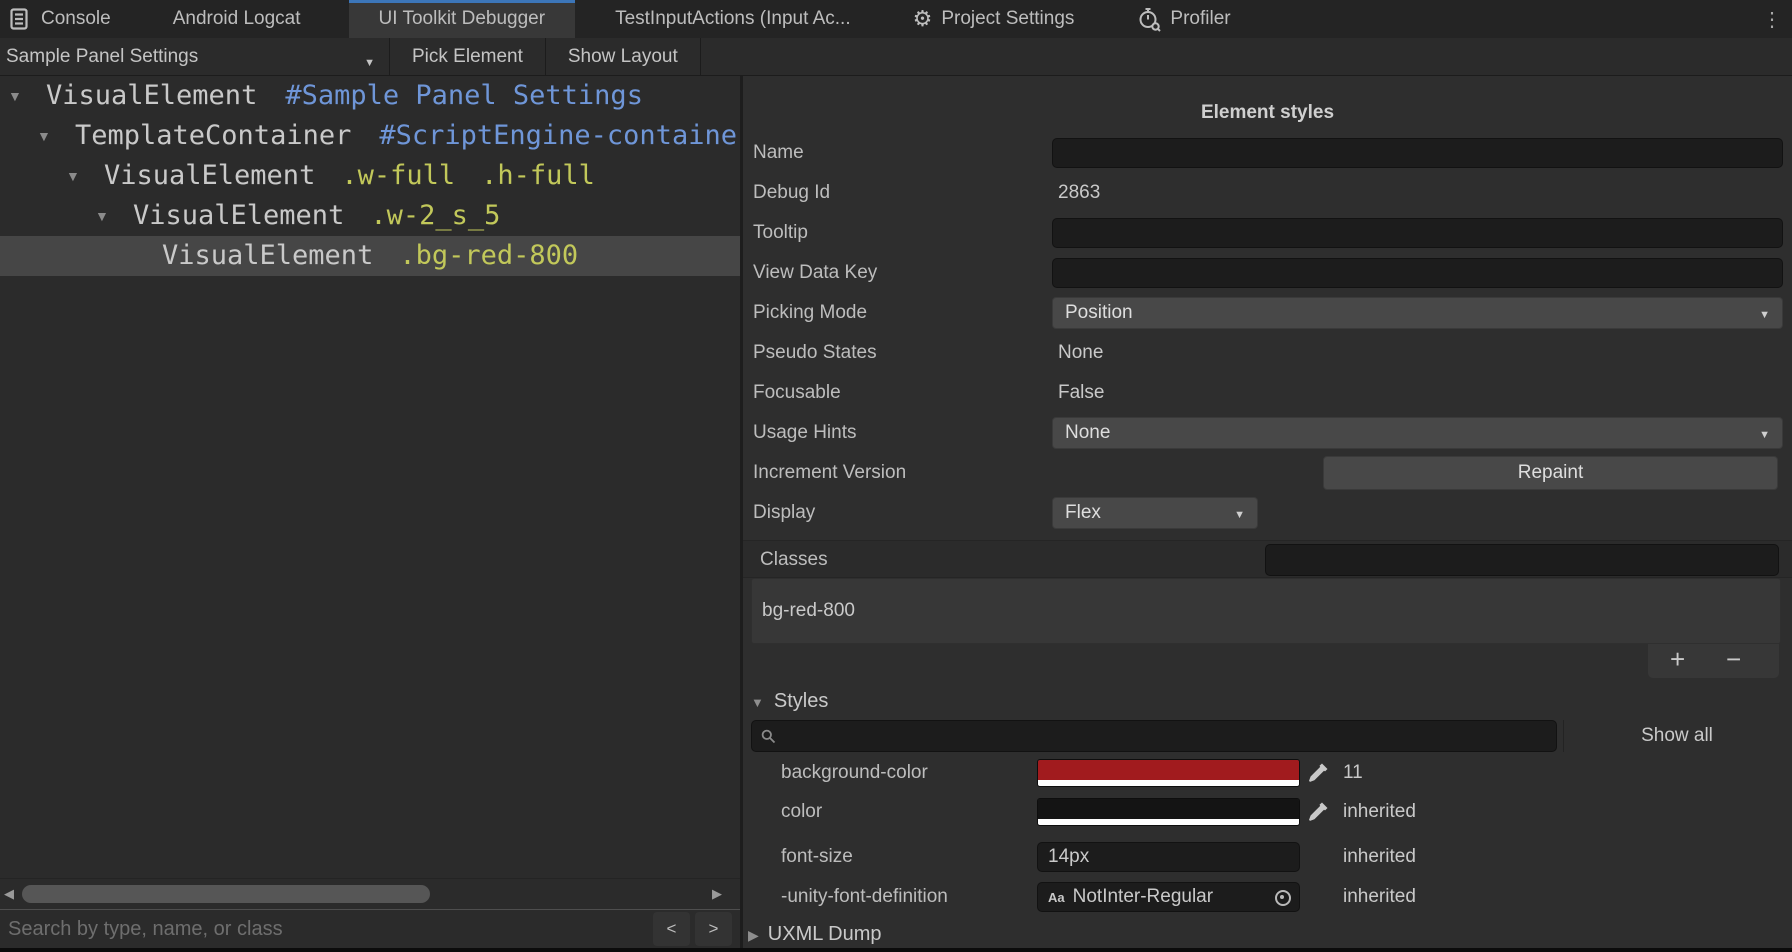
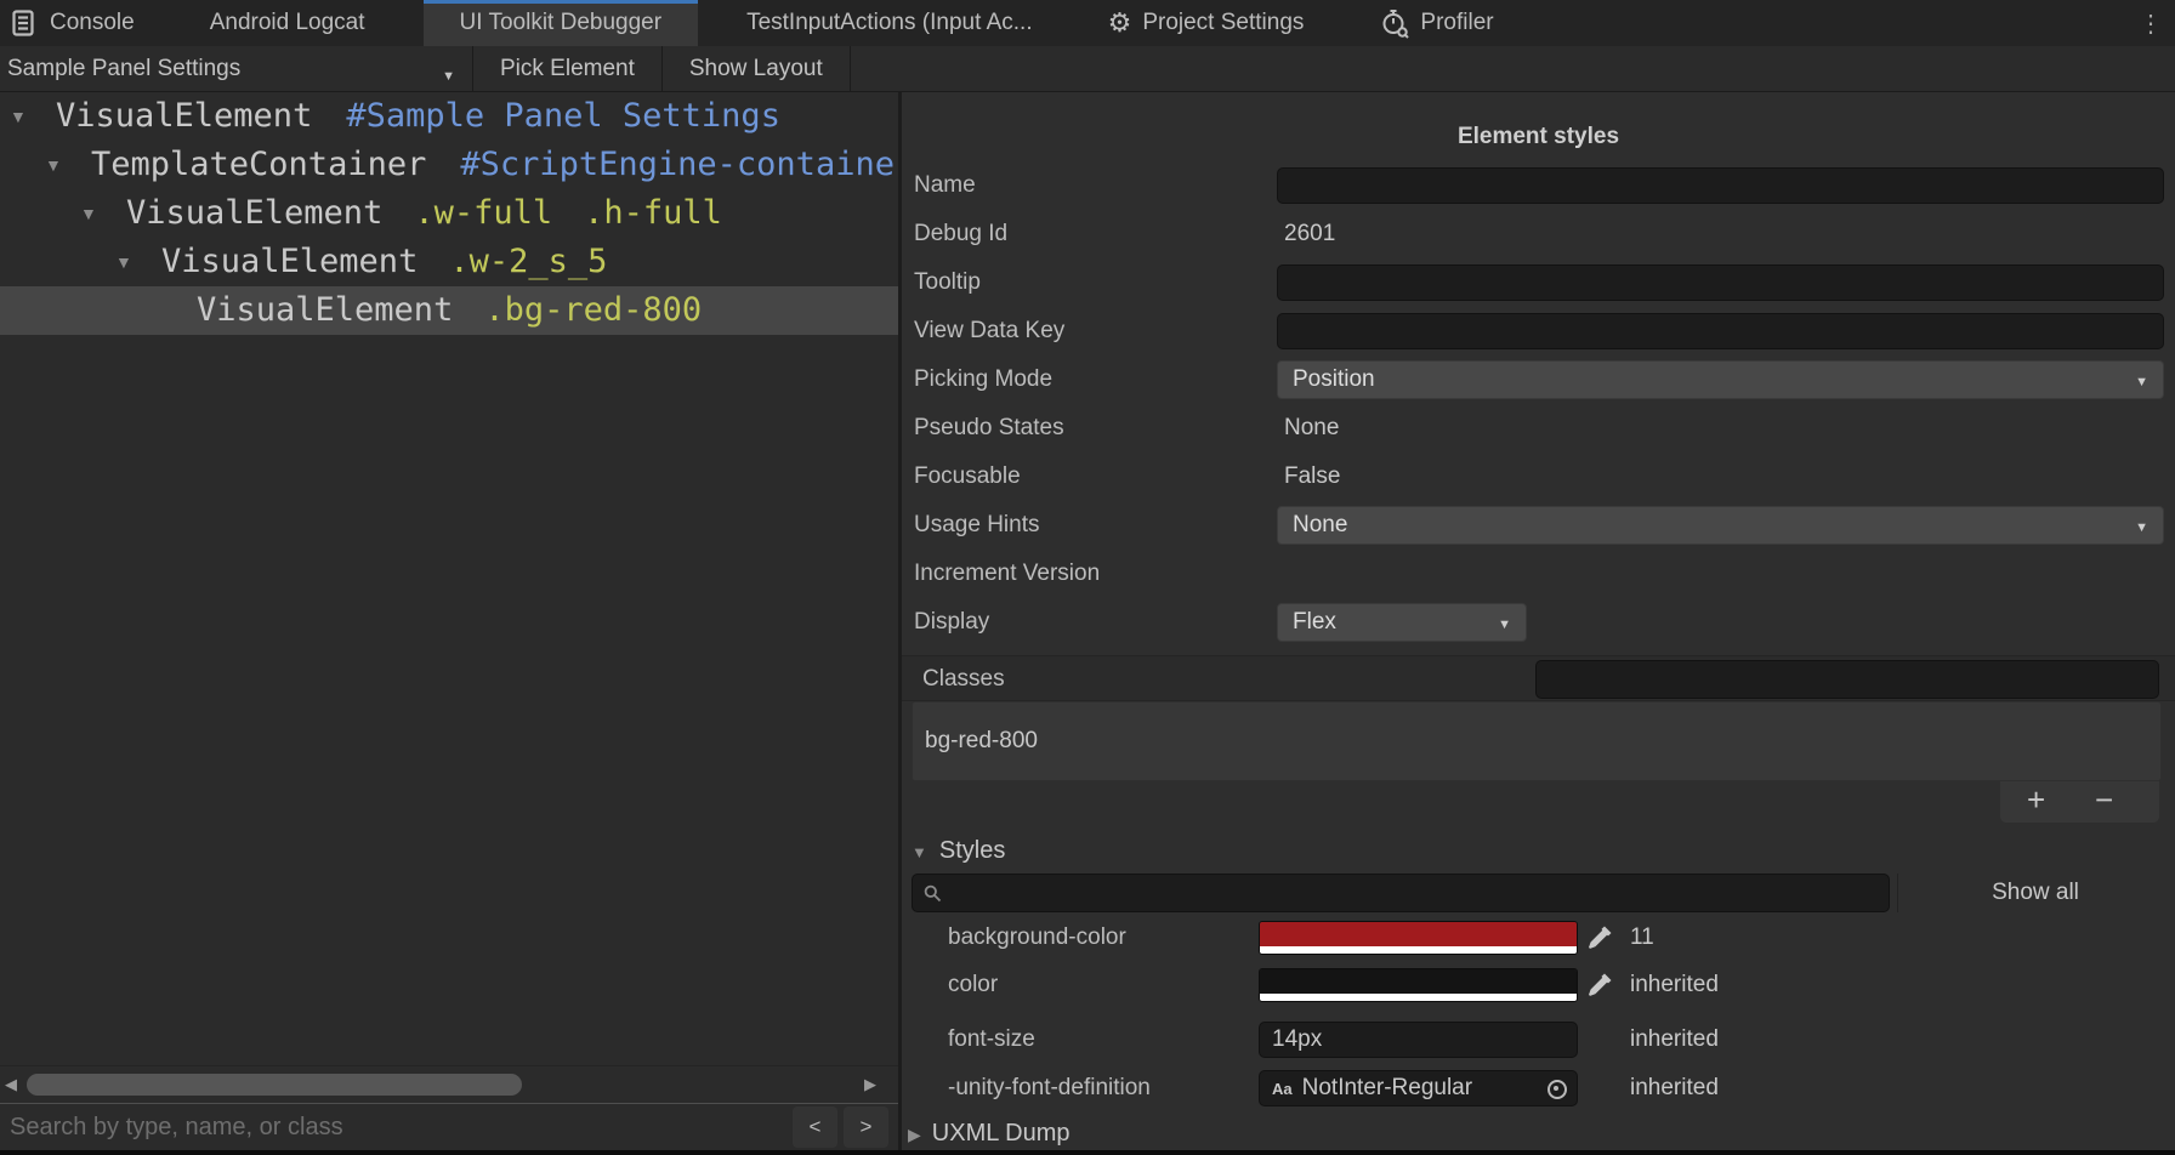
  Console
  Android Logcat
  UI Toolkit Debugger
  TestInputActions (Input Ac...
  ⚙
  Project Settings
  Profiler
  ⋮
  Sample Panel Settings
  Pick Element
  Show Layout
  ▼
  VisualElement #Sample Panel Settings
  ▼
  TemplateContainer #ScriptEngine-containe
  ▼
  VisualElement .w-full .h-full
  ▼
  VisualElement .w-2_s_5
  VisualElement .bg-red-800
  ◀
  ▶
  Search by type, name, or class
  <
  >
  Element styles
  Name
  Debug Id
- 2863
+ 2601
  Tooltip
  View Data Key
  Picking Mode
  Position
  Pseudo States
  None
  Focusable
  False
  Usage Hints
  None
  Increment Version
- Repaint
  Display
  Flex
  Classes
  bg-red-800
  +
  −
  ▼ Styles
  Show all
  background-color
  11
  color
  inherited
  font-size
  14px
  inherited
  -unity-font-definition
  Aa NotInter-Regular
  inherited
  ▶ UXML Dump
